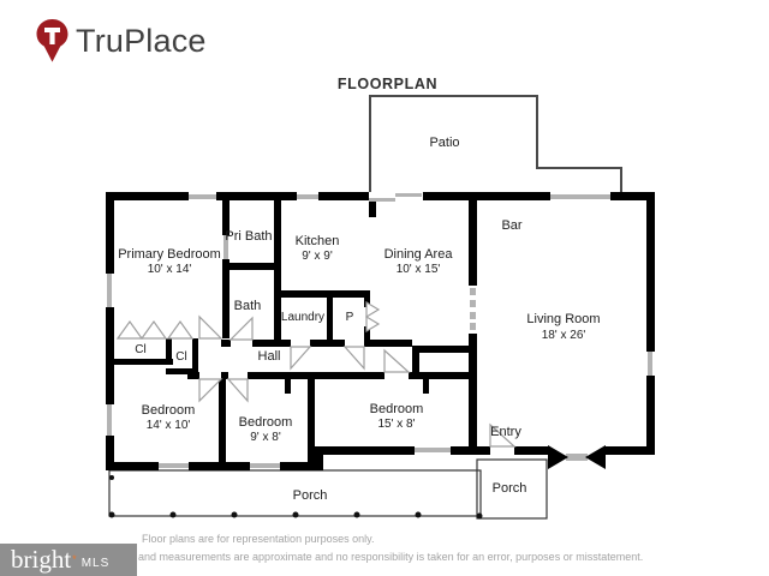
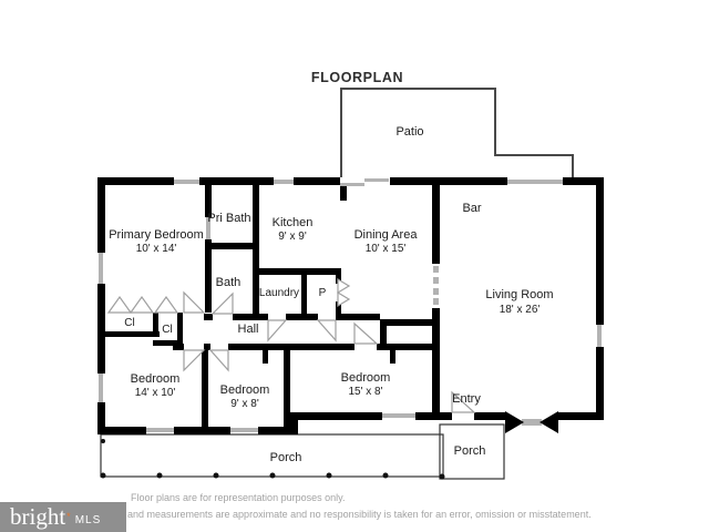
- TruPlace
  FLOORPLAN
  Patio
  Bar
  Pri Bath
  Kitchen
  9' x 9'
  Dining Area
  10' x 15'
  Primary Bedroom
  10' x 14'
  Bath
  Laundry
  P
  Cl
  Cl
  Hall
  Living Room
  18' x 26'
  Bedroom
  14' x 10'
  Bedroom
  9' x 8'
  Bedroom
  15' x 8'
  Entry
  Porch
  Porch
  Floor plans are for representation purposes only.
- and measurements are approximate and no responsibility is taken for an error, purposes or misstatement.
+ and measurements are approximate and no responsibility is taken for an error, omission or misstatement.
  bright
  *
  MLS
